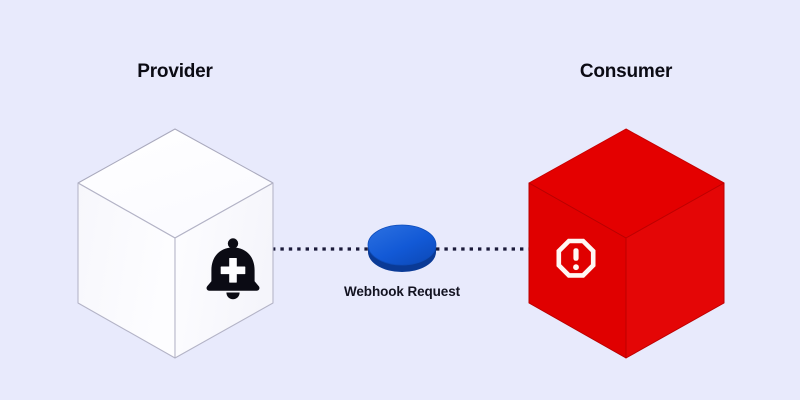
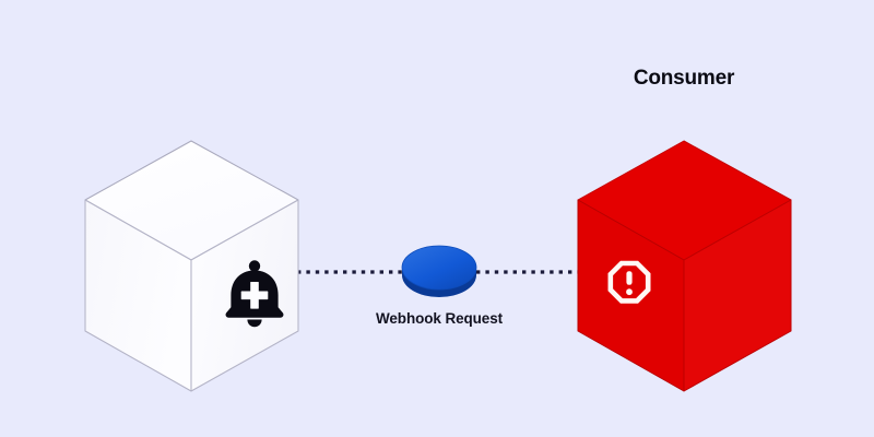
- Provider
  Consumer
  Webhook Request
